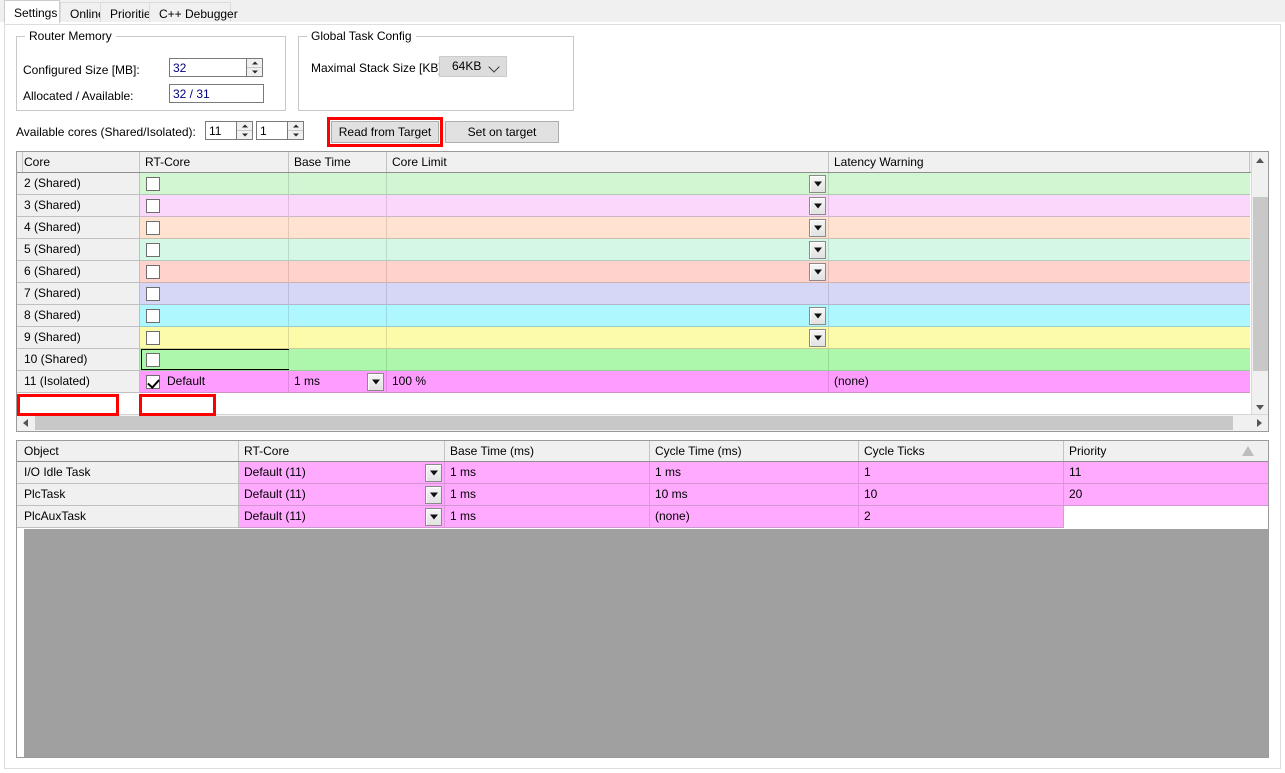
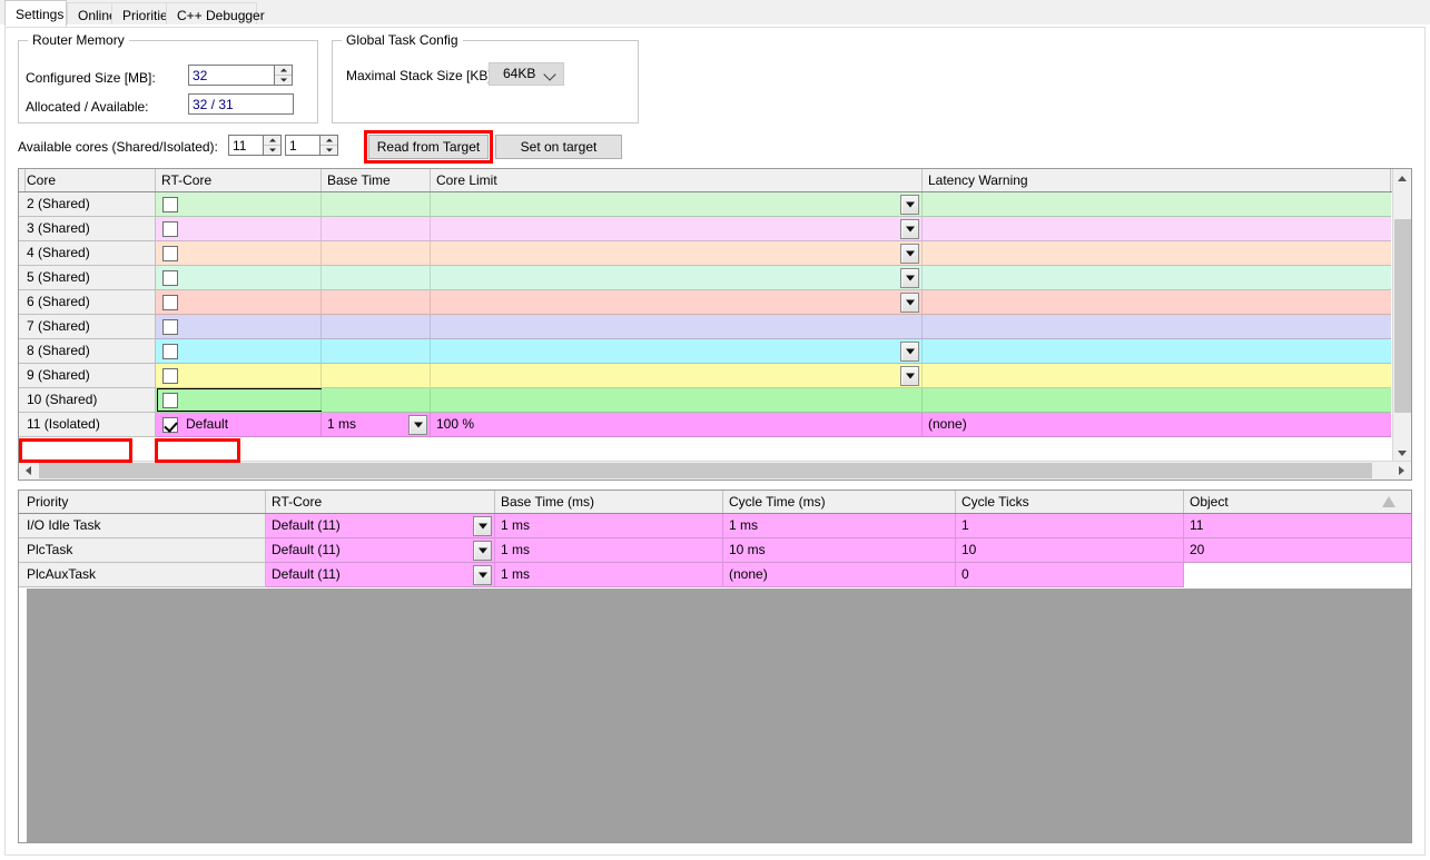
  Settings
  Onlin
  Prioritie
  C++ Debugger
  Router Memory
  Configured Size [MB]:
  32
  Allocated / Available:
  32 / 31
  Global Task Config
  Maximal Stack Size [KB
  64KB
  Available cores (Shared/Isolated):
  11
  1
  Read from Target
  Set on target
  Core
  RT-Core
  Base Time
  Core Limit
  Latency Warning
  2 (Shared)
  3 (Shared)
  4 (Shared)
  5 (Shared)
  6 (Shared)
  7 (Shared)
  8 (Shared)
  9 (Shared)
  10 (Shared)
  11 (Isolated)
  Default
  1 ms
  100 %
  (none)
- Object
+ Priority
  RT-Core
  Base Time (ms)
  Cycle Time (ms)
  Cycle Ticks
- Priority
+ Object
  I/O Idle Task
  Default (11)
  1 ms
  1 ms
  1
  11
  PlcTask
  Default (11)
  1 ms
  10 ms
  10
  20
  PlcAuxTask
  Default (11)
  1 ms
  (none)
- 2
+ 0
